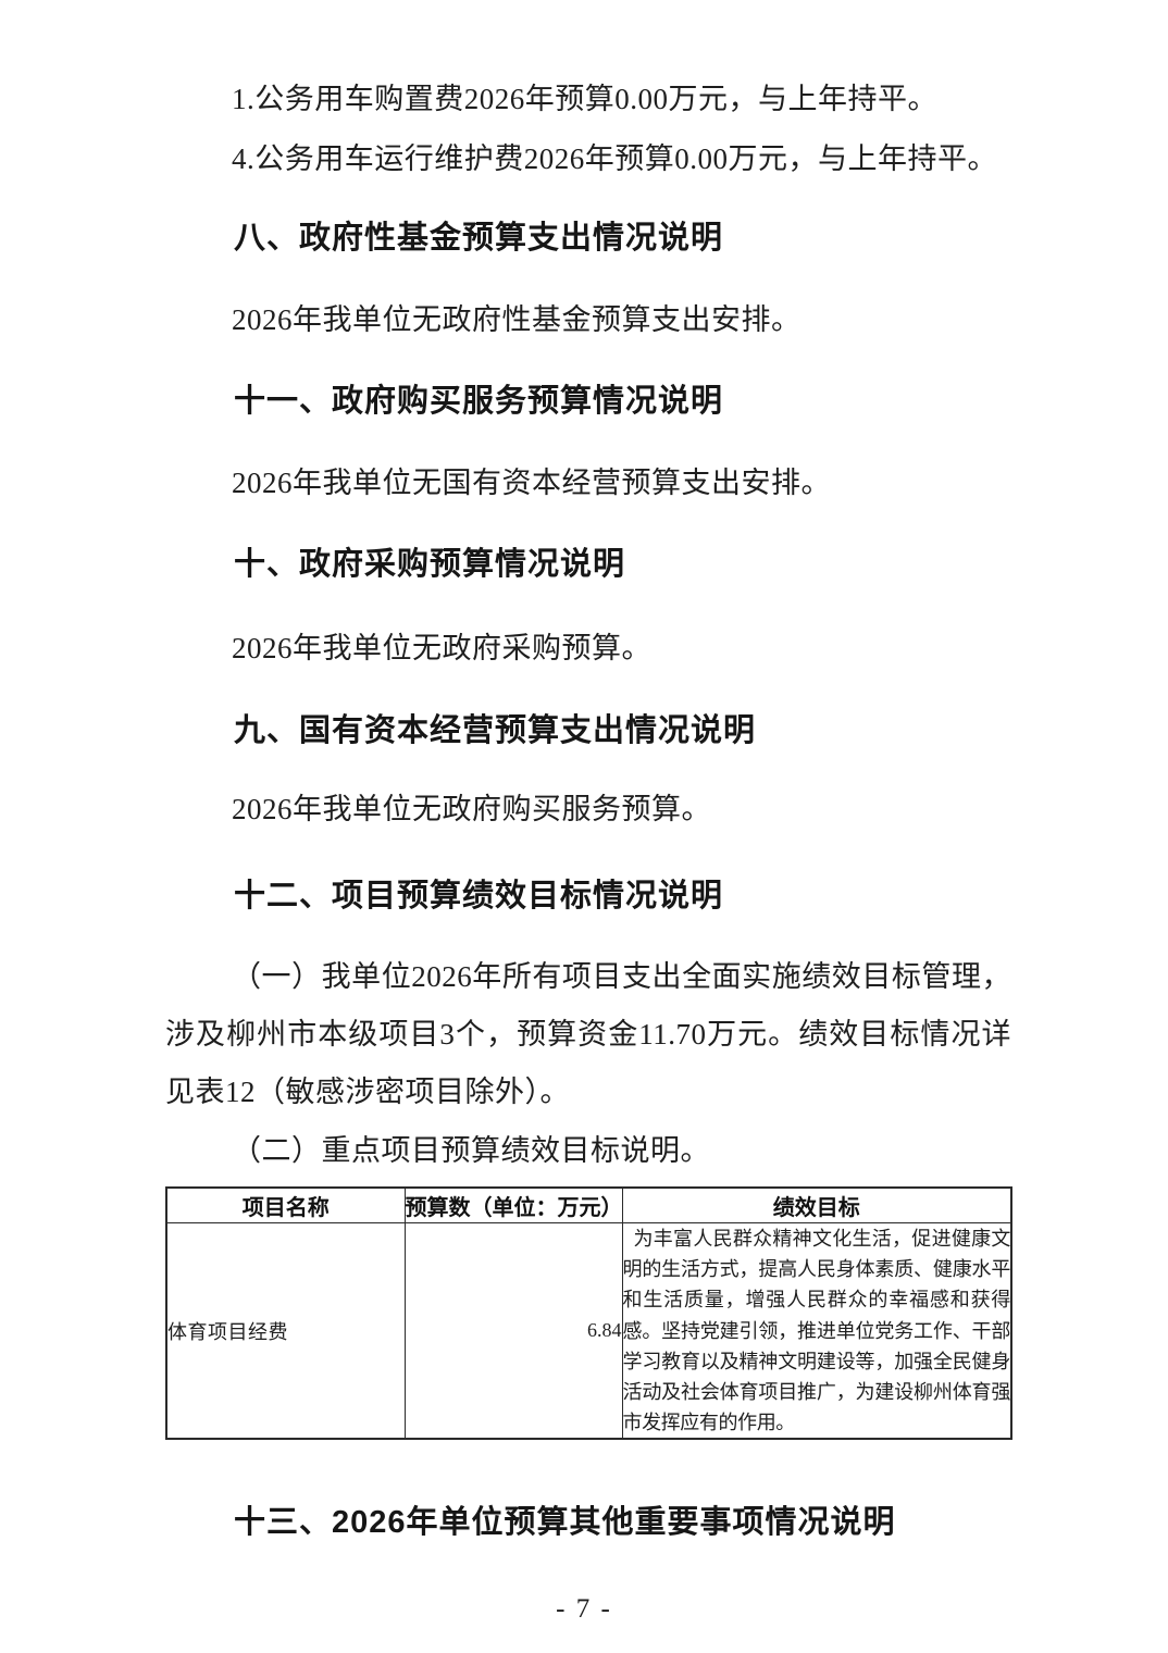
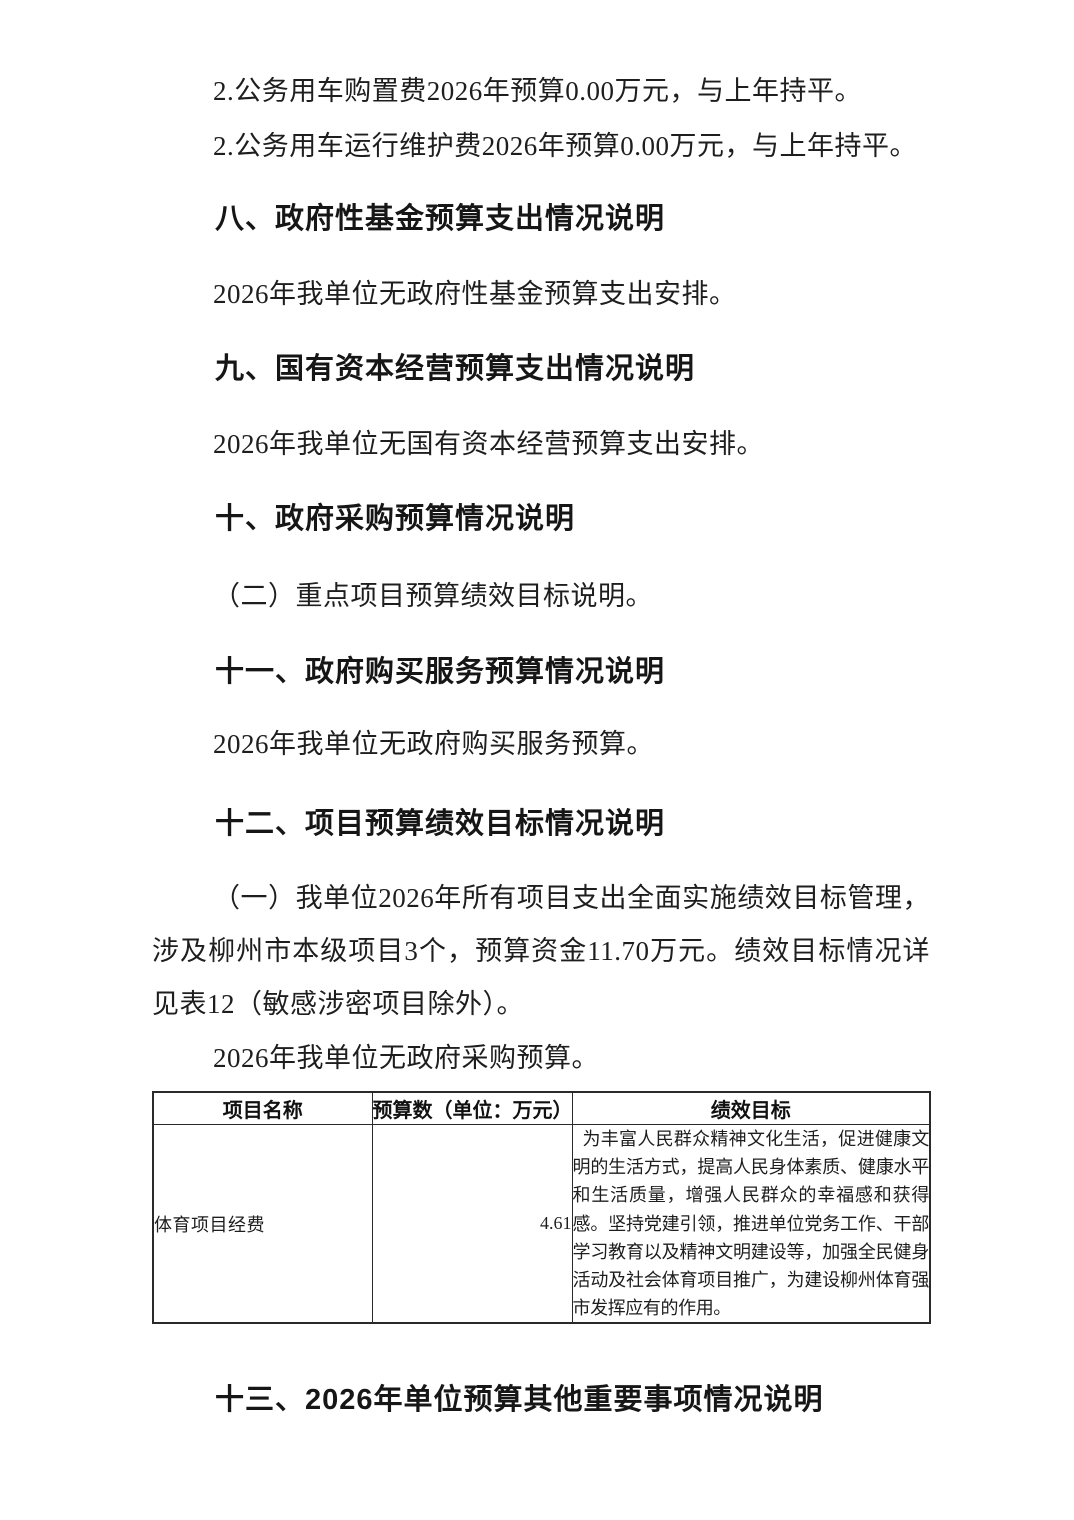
- 1.公务用车购置费2026年预算0.00万元，与上年持平。
+ 2.公务用车购置费2026年预算0.00万元，与上年持平。
- 4.公务用车运行维护费2026年预算0.00万元，与上年持平。
+ 2.公务用车运行维护费2026年预算0.00万元，与上年持平。
  八、政府性基金预算支出情况说明
  2026年我单位无政府性基金预算支出安排。
- 十一、政府购买服务预算情况说明
+ 九、国有资本经营预算支出情况说明
  2026年我单位无国有资本经营预算支出安排。
  十、政府采购预算情况说明
- 2026年我单位无政府采购预算。
+ （二）重点项目预算绩效目标说明。
- 九、国有资本经营预算支出情况说明
+ 十一、政府购买服务预算情况说明
  2026年我单位无政府购买服务预算。
  十二、项目预算绩效目标情况说明
  （一）我单位2026年所有项目支出全面实施绩效目标管理，涉及柳州市本级项目3个，预算资金11.70万元。绩效目标情况详见表12（敏感涉密项目除外）。
- （二）重点项目预算绩效目标说明。
+ 2026年我单位无政府采购预算。
  项目名称	预算数（单位：万元）	绩效目标
- 体育项目经费	6.84	为丰富人民群众精神文化生活，促进健康文明的生活方式，提高人民身体素质、健康水平和生活质量，增强人民群众的幸福感和获得感。坚持党建引领，推进单位党务工作、干部学习教育以及精神文明建设等，加强全民健身活动及社会体育项目推广，为建设柳州体育强市发挥应有的作用。
+ 体育项目经费	4.61	为丰富人民群众精神文化生活，促进健康文明的生活方式，提高人民身体素质、健康水平和生活质量，增强人民群众的幸福感和获得感。坚持党建引领，推进单位党务工作、干部学习教育以及精神文明建设等，加强全民健身活动及社会体育项目推广，为建设柳州体育强市发挥应有的作用。
  十三、2026年单位预算其他重要事项情况说明
- - 7 -
